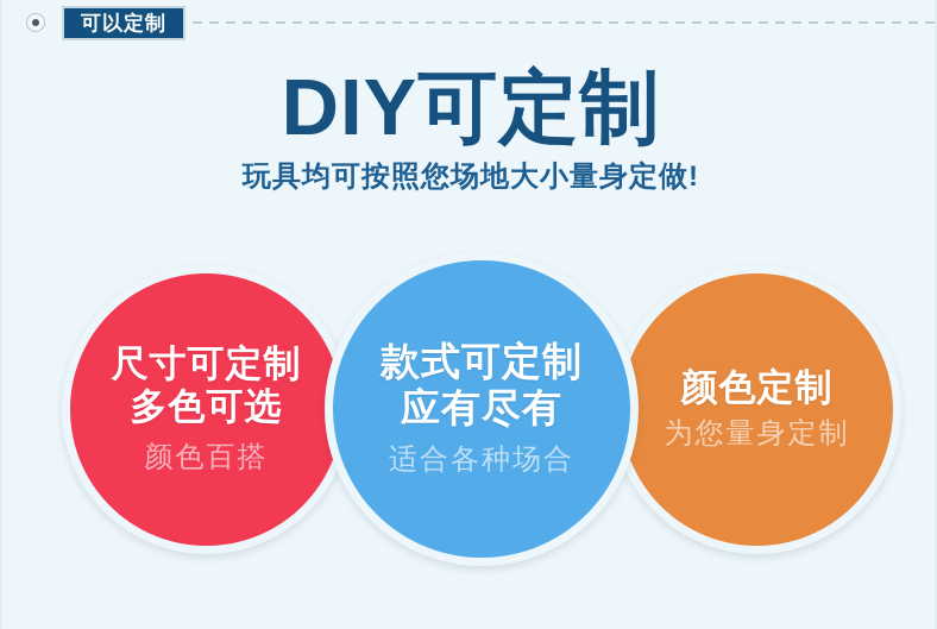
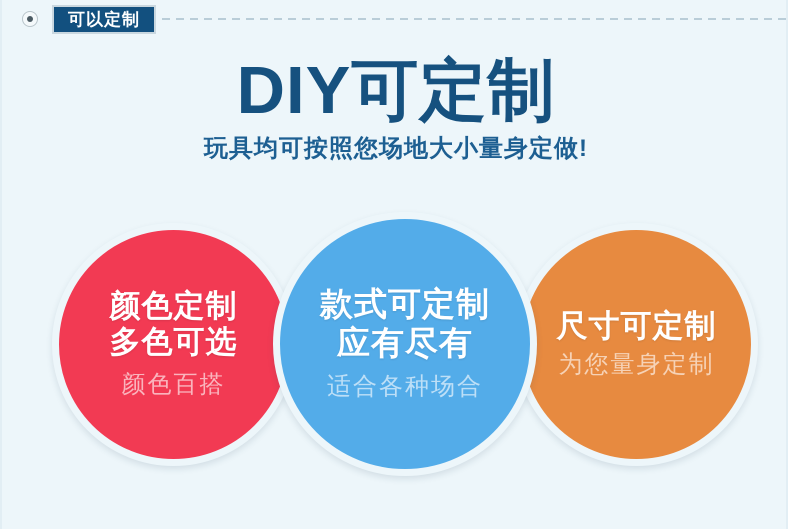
  可以定制
  DIY可定制
  玩具均可按照您场地大小量身定做!
- 尺寸可定制
+ 颜色定制
  多色可选
  颜色百搭
  款式可定制
  应有尽有
  适合各种场合
- 颜色定制
+ 尺寸可定制
  为您量身定制
